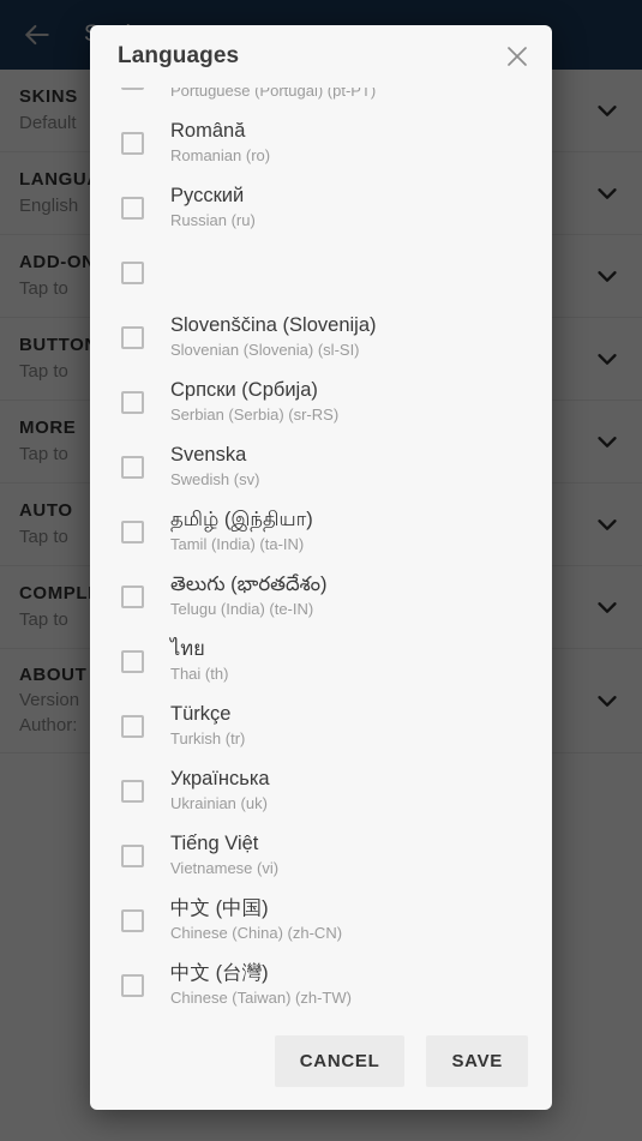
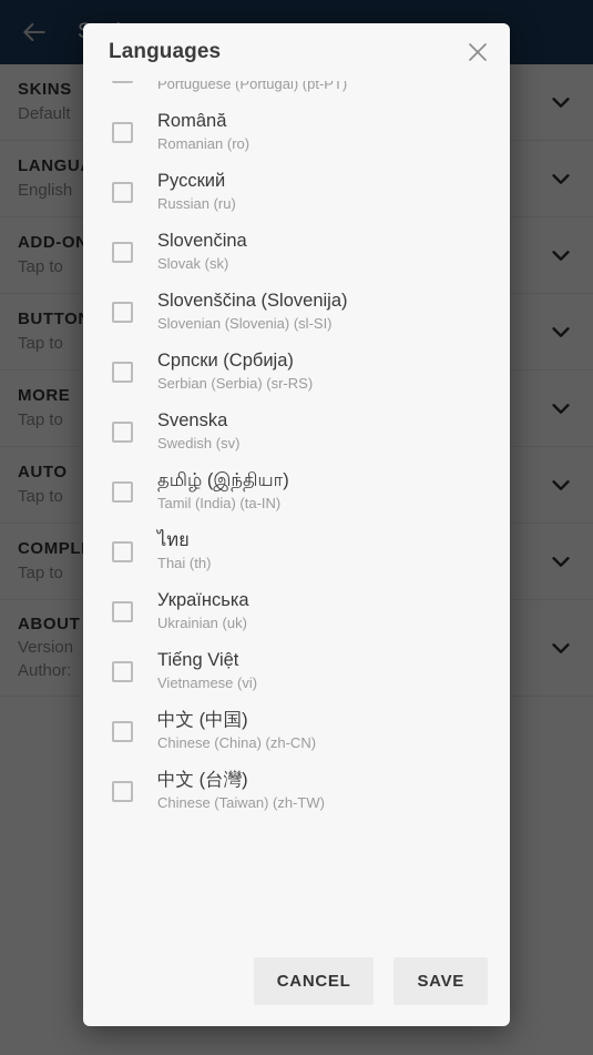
  SKINS
  Default
  English
  ADD-ON
  Tap to
  BUTTO
  Tap to
  MORE
  Tap to
  AUTO
  Tap to
  Tap to
  ABOUT
  Version
  Author:
  Languages
  Portuguese (Portugal) (pt-PT)
  Română
  Romanian (ro)
  Русский
  Russian (ru)
+ Slovenčina
+ Slovak (sk)
  Slovenščina (Slovenija)
  Slovenian (Slovenia) (sl-SI)
  Српски (Србија)
  Serbian (Serbia) (sr-RS)
  Svenska
  Swedish (sv)
  தமிழ் (இந்தியா)
  Tamil (India) (ta-IN)
- తెలుగు (భారతదేశం)
- Telugu (India) (te-IN)
  ไทย
  Thai (th)
- Türkçe
- Turkish (tr)
  Українська
  Ukrainian (uk)
  Tiếng Việt
  Vietnamese (vi)
  中文 (中国)
  Chinese (China) (zh-CN)
  中文 (台灣)
  Chinese (Taiwan) (zh-TW)
  CANCEL
  SAVE
